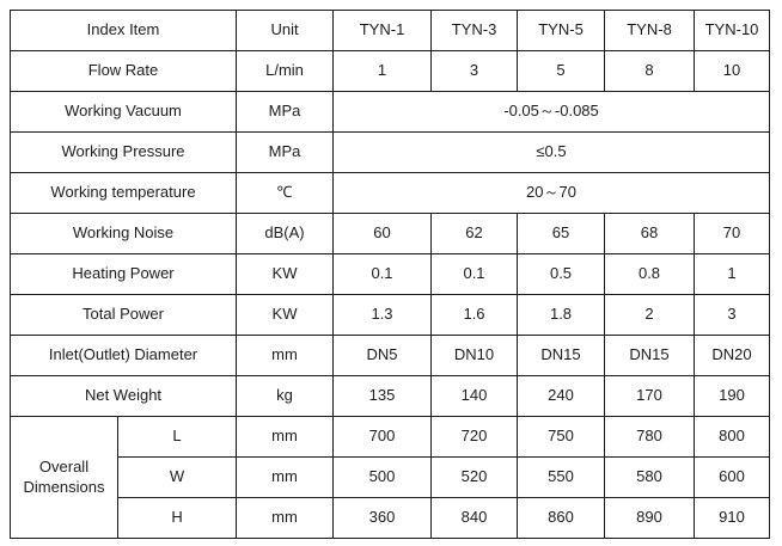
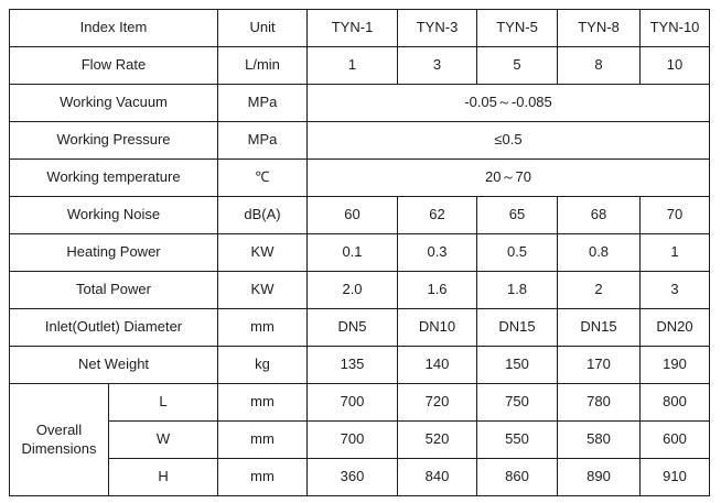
  Index Item	Unit	TYN-1	TYN-3	TYN-5	TYN-8	TYN-10
  Flow Rate	L/min	1	3	5	8	10
  Working Vacuum	MPa	-0.05～-0.085
  Working Pressure	MPa	≤0.5
  Working temperature	℃	20～70
  Working Noise	dB(A)	60	62	65	68	70
- Heating Power	KW	0.1	0.1	0.5	0.8	1
+ Heating Power	KW	0.1	0.3	0.5	0.8	1
- Total Power	KW	1.3	1.6	1.8	2	3
+ Total Power	KW	2.0	1.6	1.8	2	3
  Inlet(Outlet) Diameter	mm	DN5	DN10	DN15	DN15	DN20
- Net Weight	kg	135	140	240	170	190
+ Net Weight	kg	135	140	150	170	190
  Overall Dimensions	L	mm	700	720	750	780	800
- W	mm	500	520	550	580	600
+ W	mm	700	520	550	580	600
  H	mm	360	840	860	890	910
